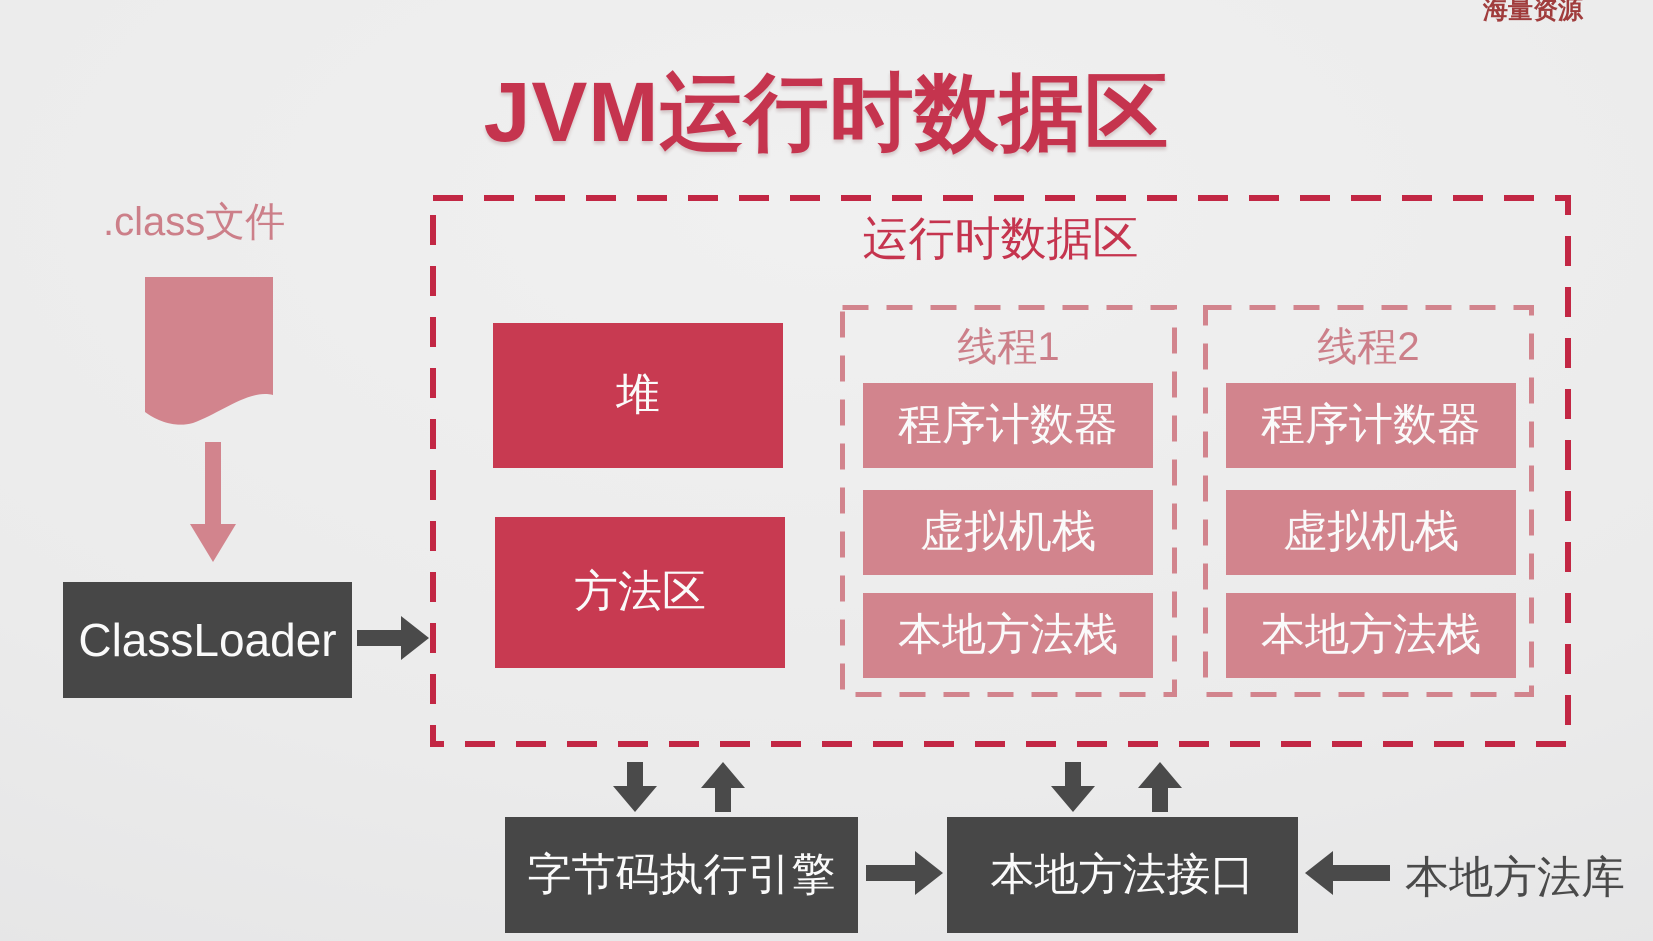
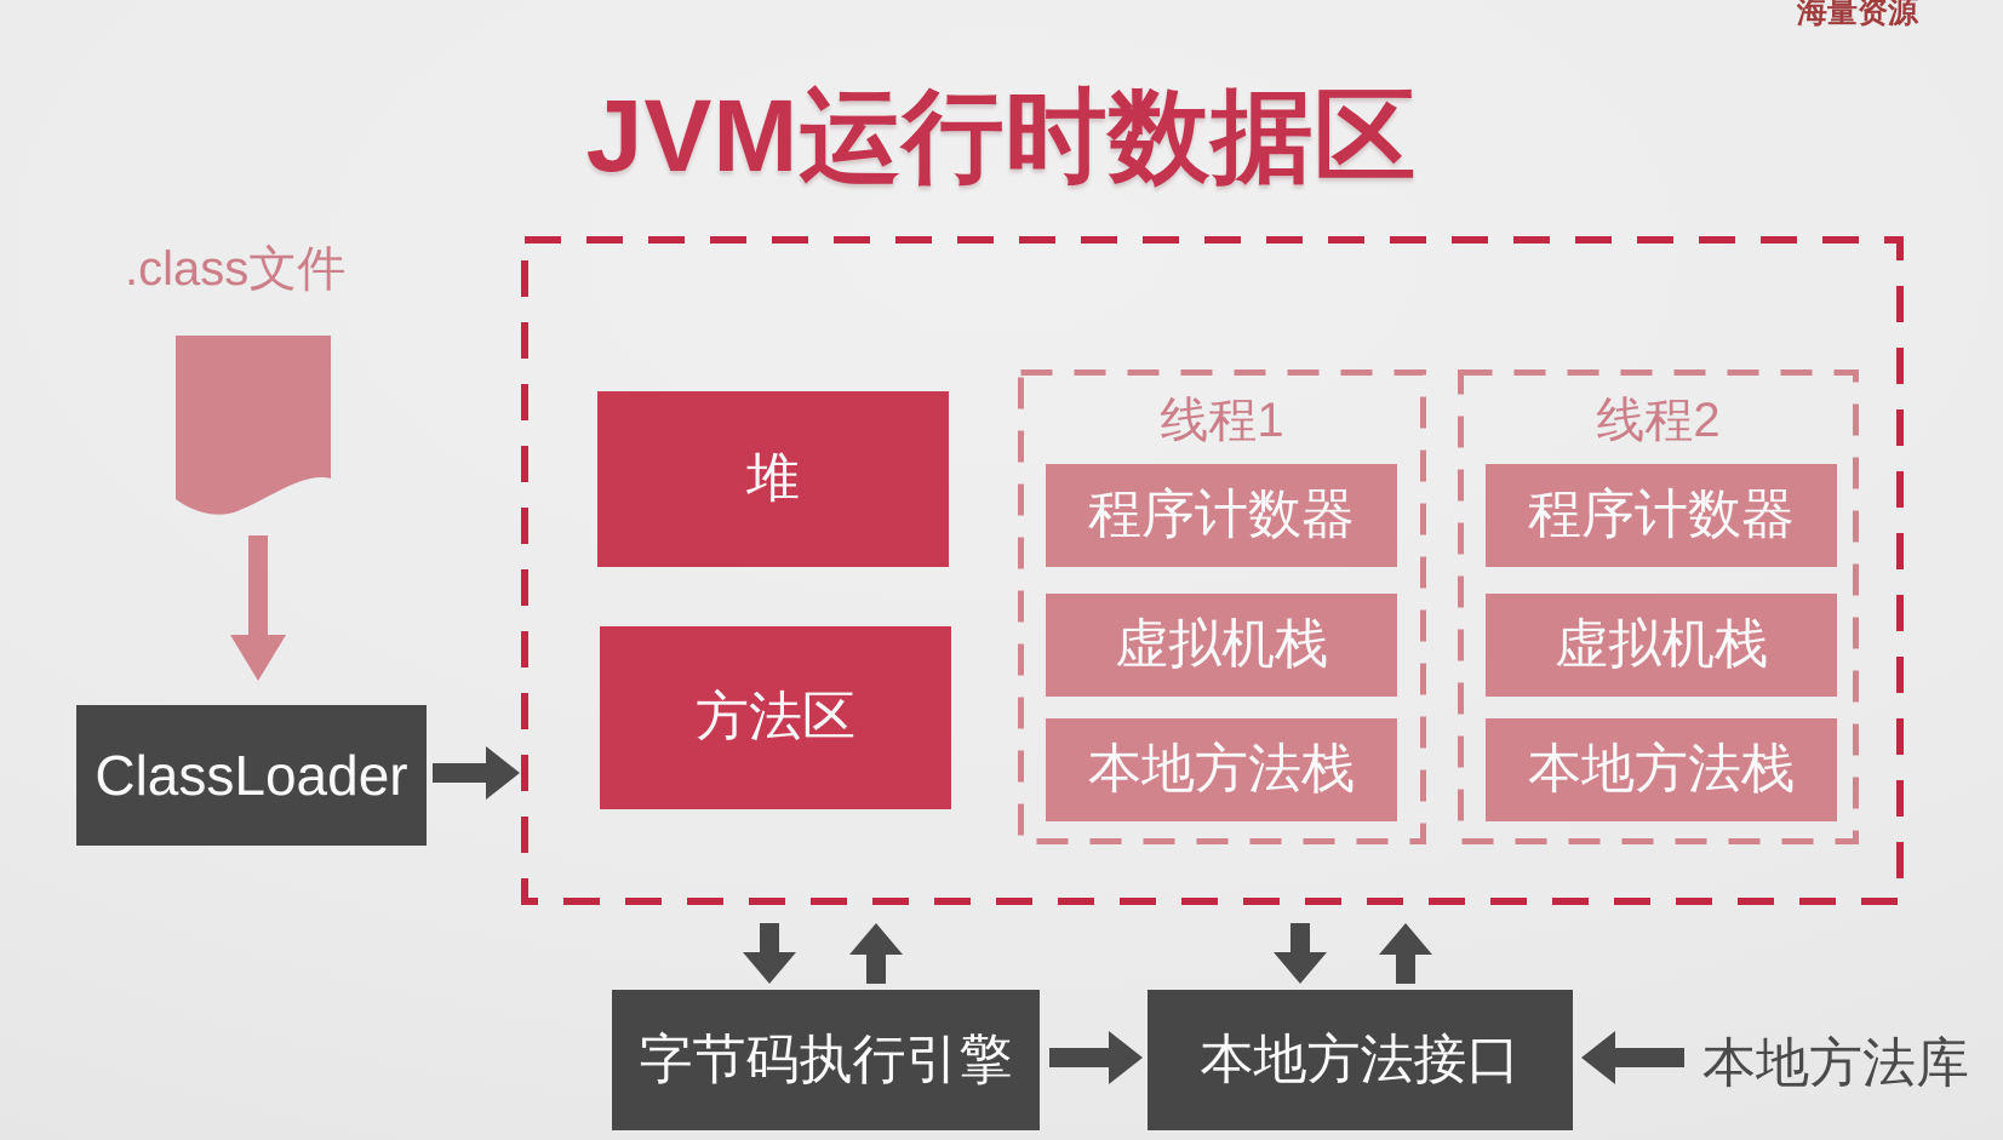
  海量资源
  JVM运行时数据区
  .class文件
  ClassLoader
- 运行时数据区
  堆
  方法区
  线程1
  程序计数器
  虚拟机栈
  本地方法栈
  线程2
  程序计数器
  虚拟机栈
  本地方法栈
  字节码执行引擎
  本地方法接口
  本地方法库
